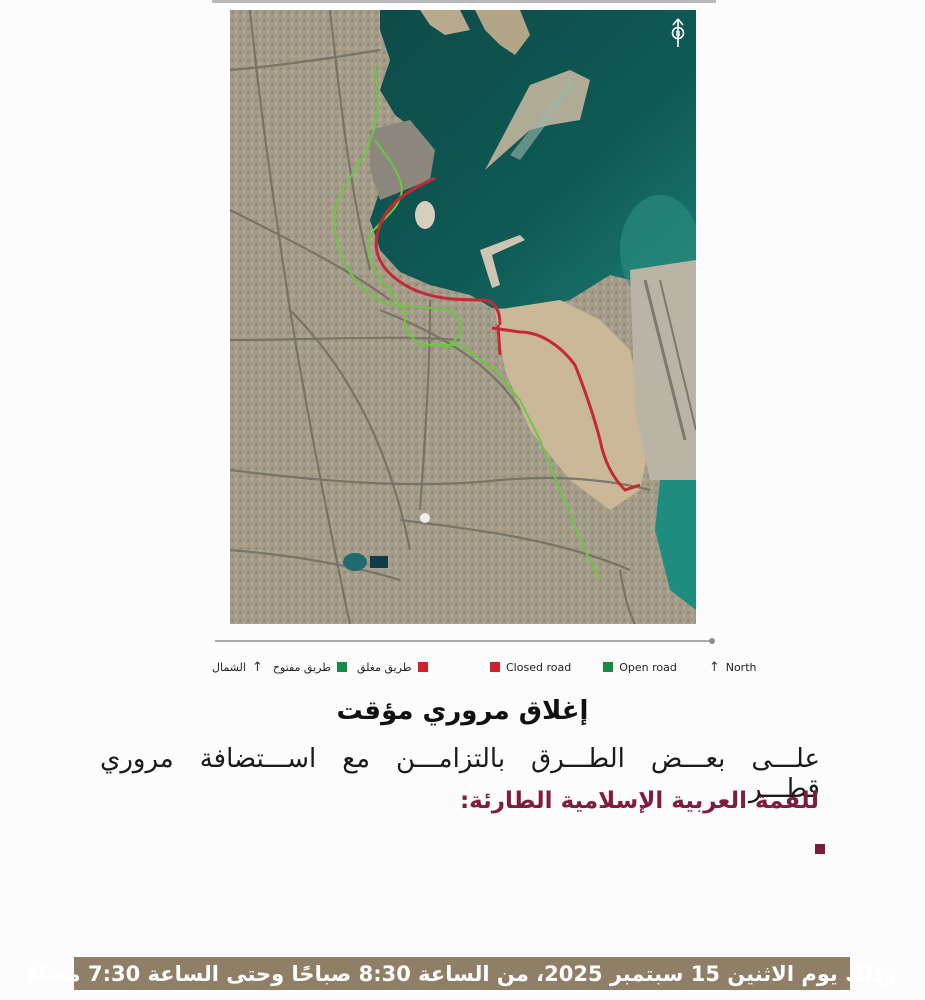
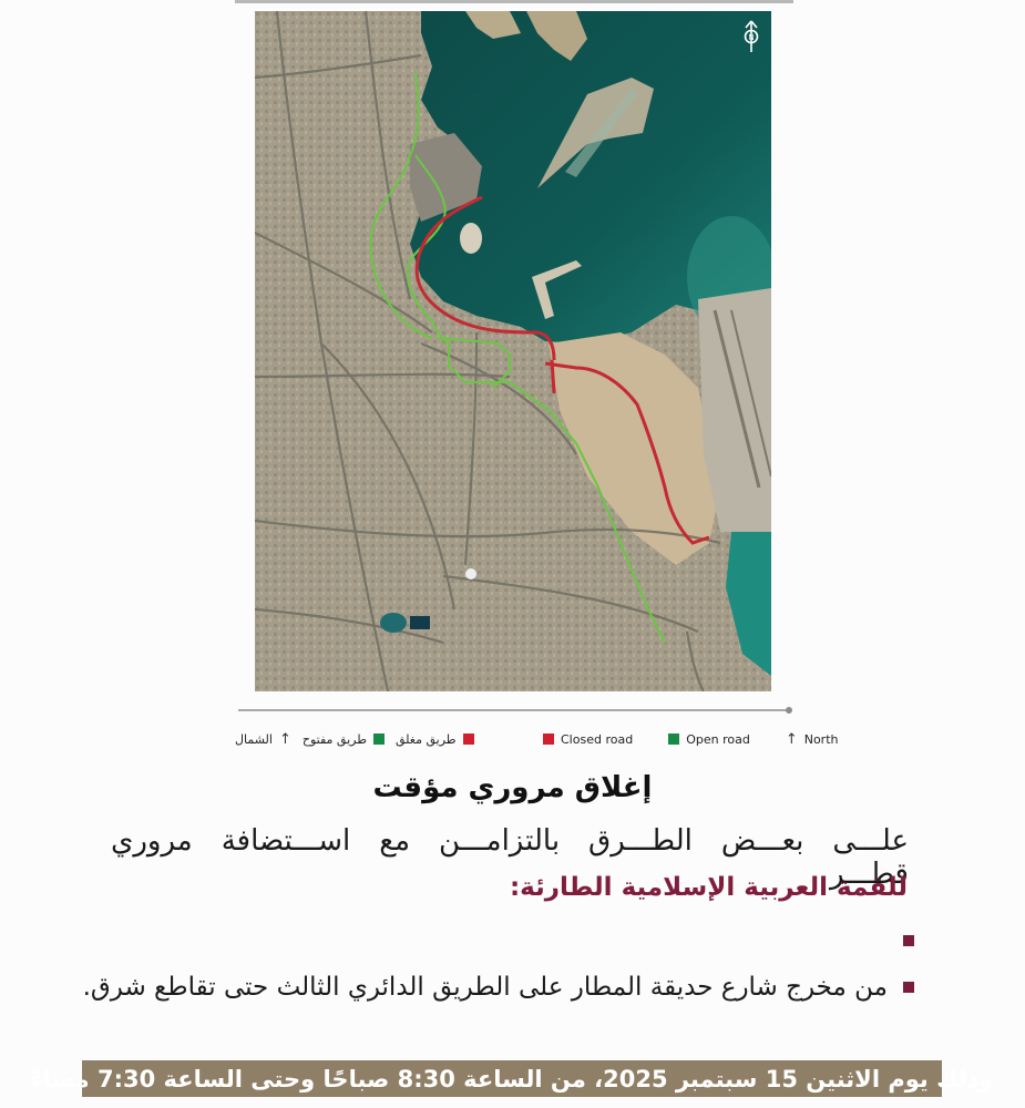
  N
  طريق مغلق
  طريق مفتوح
  ↑
  الشمال
  Closed road
  Open road
  ↑
  North
  إغلاق مروري مؤقت
  علـــى بعـــض الطـــرق بالتزامـــن مع اســـتضافة مروري قطـــر
  للقمة العربية الإسلامية الطارئة:
+ من مخرج شارع حديقة المطار على الطريق الدائري الثالث حتى تقاطع شرق.
  ك يوم الاثنين 15 سبتمبر 2025، من الساعة 8:30 صباحًا وحتى الساعة 7:30 م
